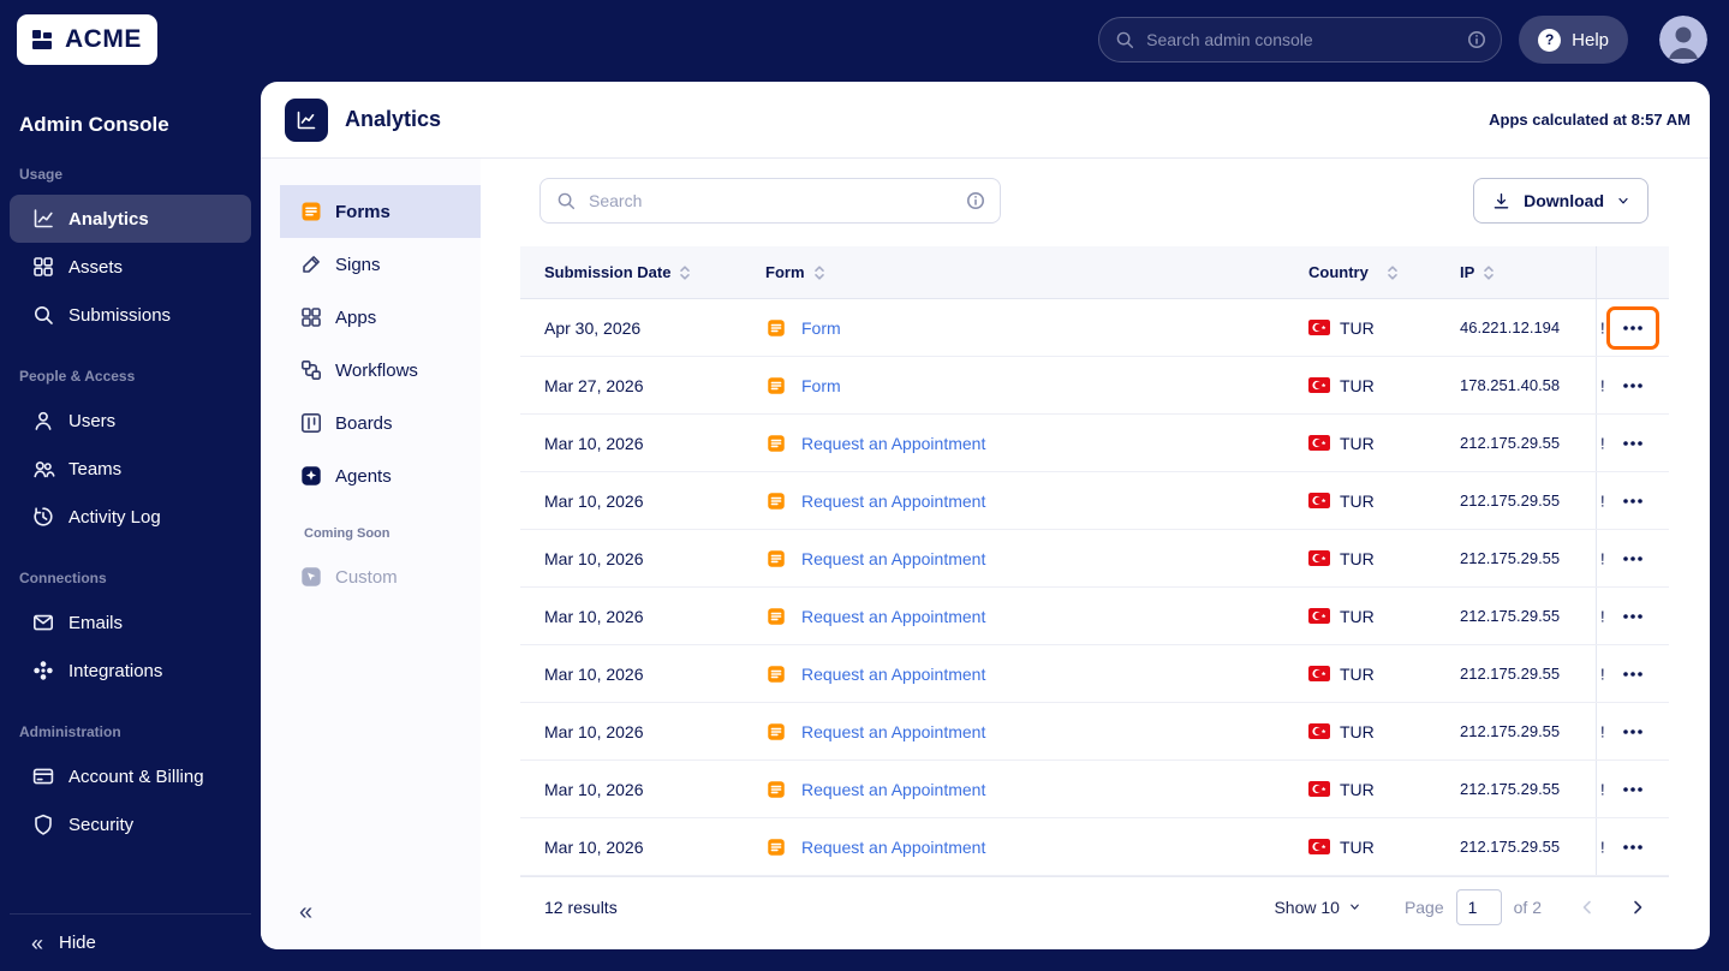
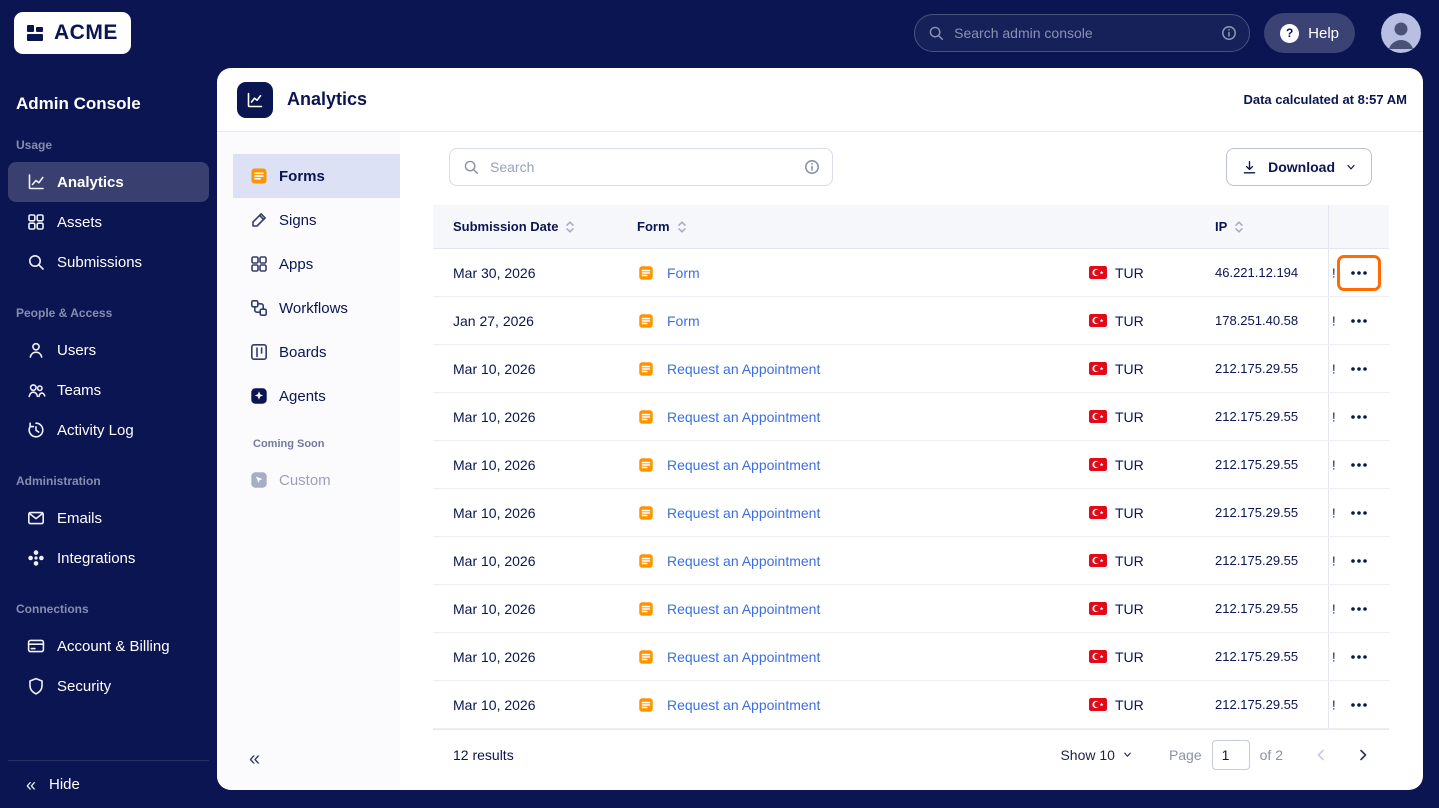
  ACME
  Search admin console
  ?
  Help
  Admin Console
  Usage
  Analytics
  Assets
  Submissions
  People & Access
  Users
  Teams
  Activity Log
- Connections
+ Administration
  Emails
  Integrations
- Administration
+ Connections
  Account & Billing
  Security
  «
  Hide
  Analytics
- Apps calculated at 8:57 AM
+ Data calculated at 8:57 AM
  Forms
  Signs
  Apps
  Workflows
  Boards
  Agents
  Coming Soon
  Custom
  «
  Search
  Download
  Submission Date
  Form
- Country
  IP
- Apr 30, 2026
+ Mar 30, 2026
  Form
  TUR
  46.221.12.194
  !
- Mar 27, 2026
+ Jan 27, 2026
  Form
  TUR
  178.251.40.58
  !
  Mar 10, 2026
  Request an Appointment
  TUR
  212.175.29.55
  !
  Mar 10, 2026
  Request an Appointment
  TUR
  212.175.29.55
  !
  Mar 10, 2026
  Request an Appointment
  TUR
  212.175.29.55
  !
  Mar 10, 2026
  Request an Appointment
  TUR
  212.175.29.55
  !
  Mar 10, 2026
  Request an Appointment
  TUR
  212.175.29.55
  !
  Mar 10, 2026
  Request an Appointment
  TUR
  212.175.29.55
  !
  Mar 10, 2026
  Request an Appointment
  TUR
  212.175.29.55
  !
  Mar 10, 2026
  Request an Appointment
  TUR
  212.175.29.55
  !
  12 results
  Show 10
  Page
  1
  of 2
